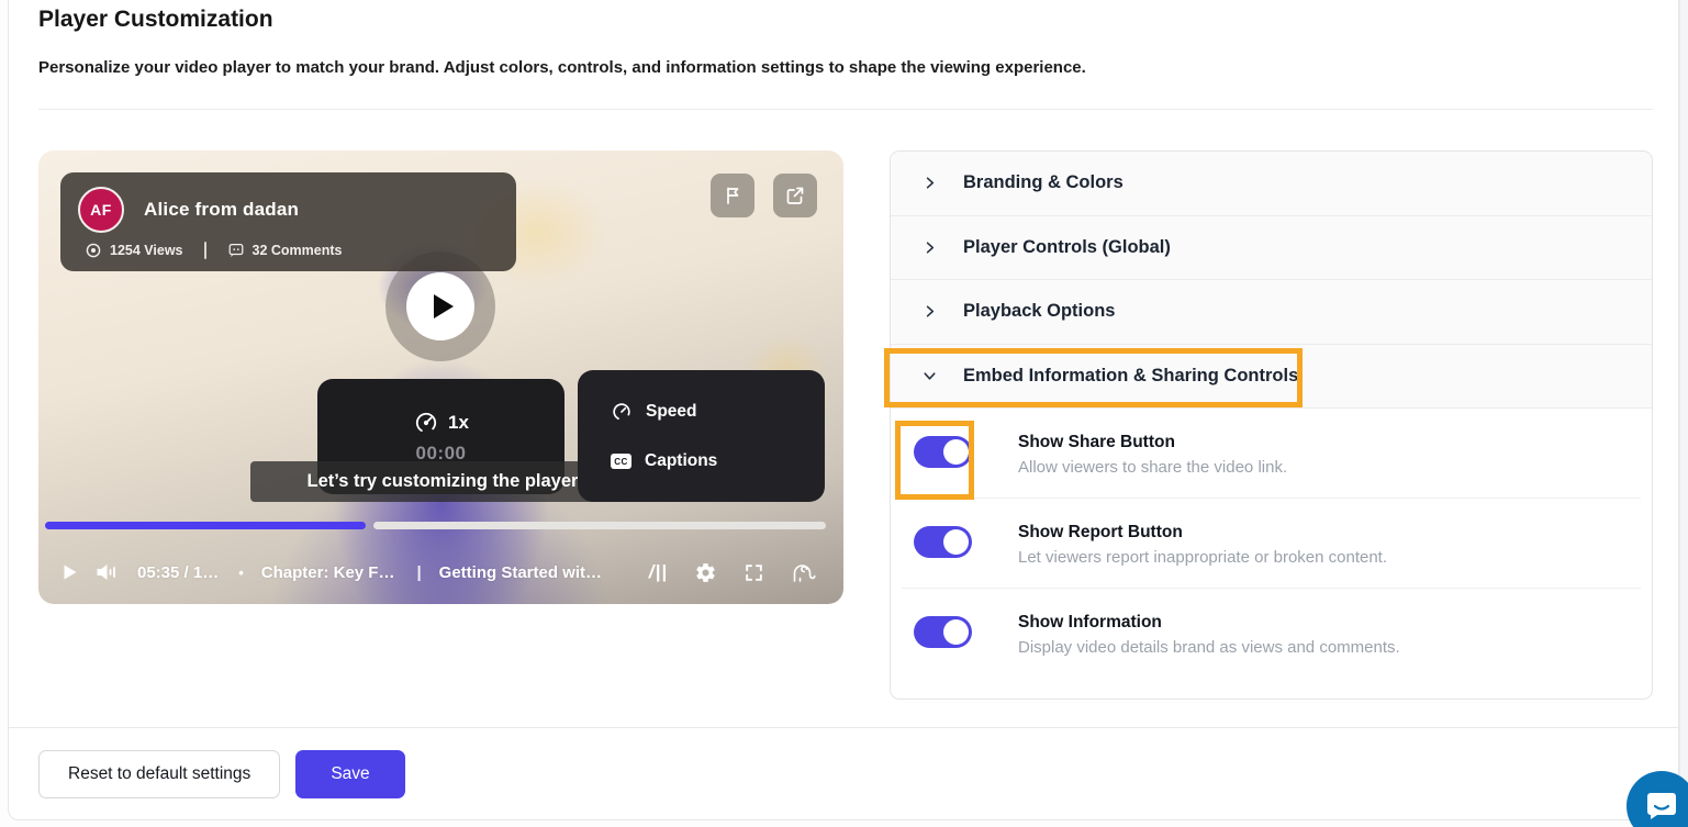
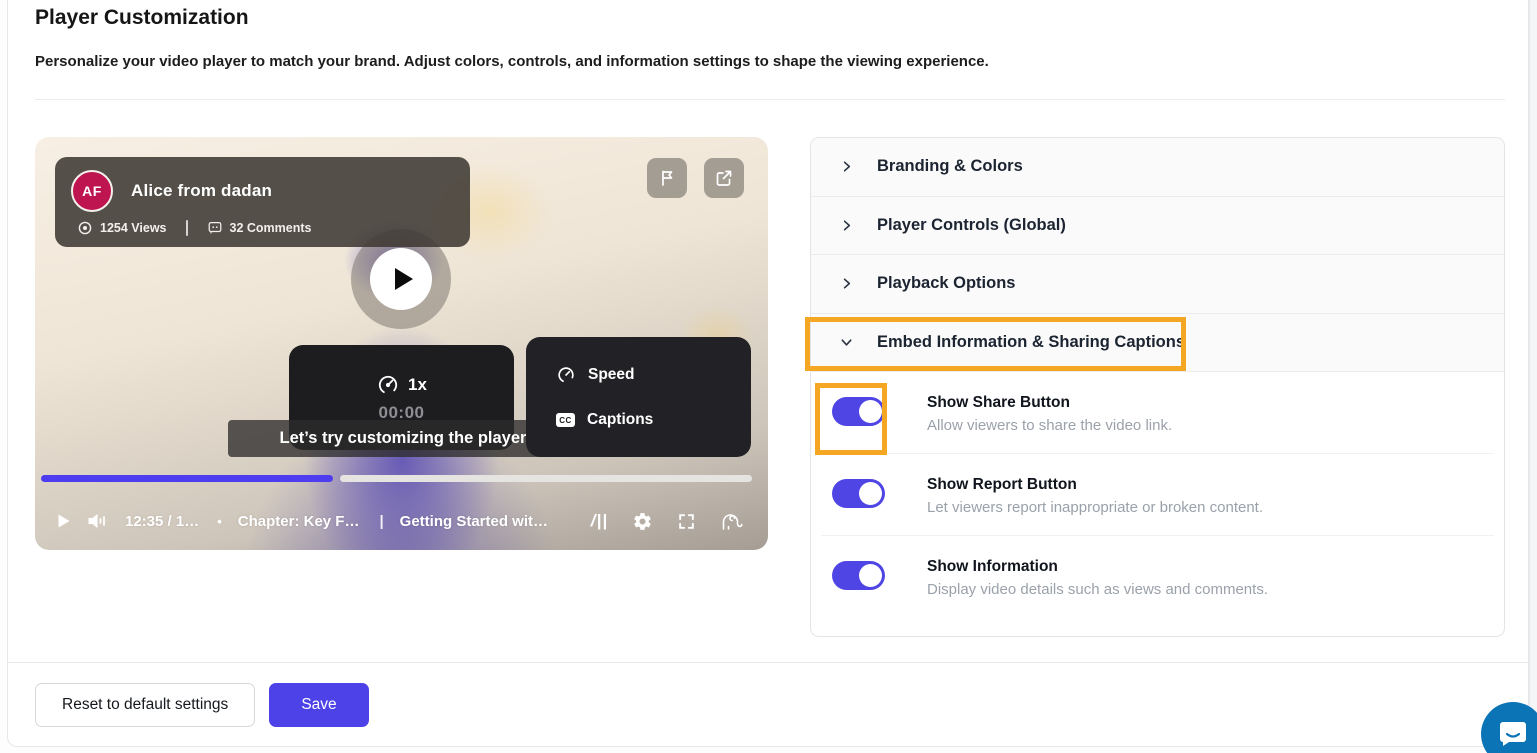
  Player Customization
  Personalize your video player to match your brand. Adjust colors, controls, and information settings to shape the viewing experience.
  AF
  Alice from dadan
  1254 Views
  32 Comments
  1x
  00:00
  Let’s try customizing the player
  Speed
  CC
  Captions
- 05:35 / 1…
+ 12:35 / 1…
  •
  Chapter: Key F…
  |
  Getting Started wit…
  /||
  Branding & Colors
  Player Controls (Global)
  Playback Options
- Embed Information & Sharing Controls
+ Embed Information & Sharing Captions
  Show Share Button
  Allow viewers to share the video link.
  Show Report Button
  Let viewers report inappropriate or broken content.
  Show Information
- Display video details brand as views and comments.
+ Display video details such as views and comments.
  Reset to default settings
  Save
